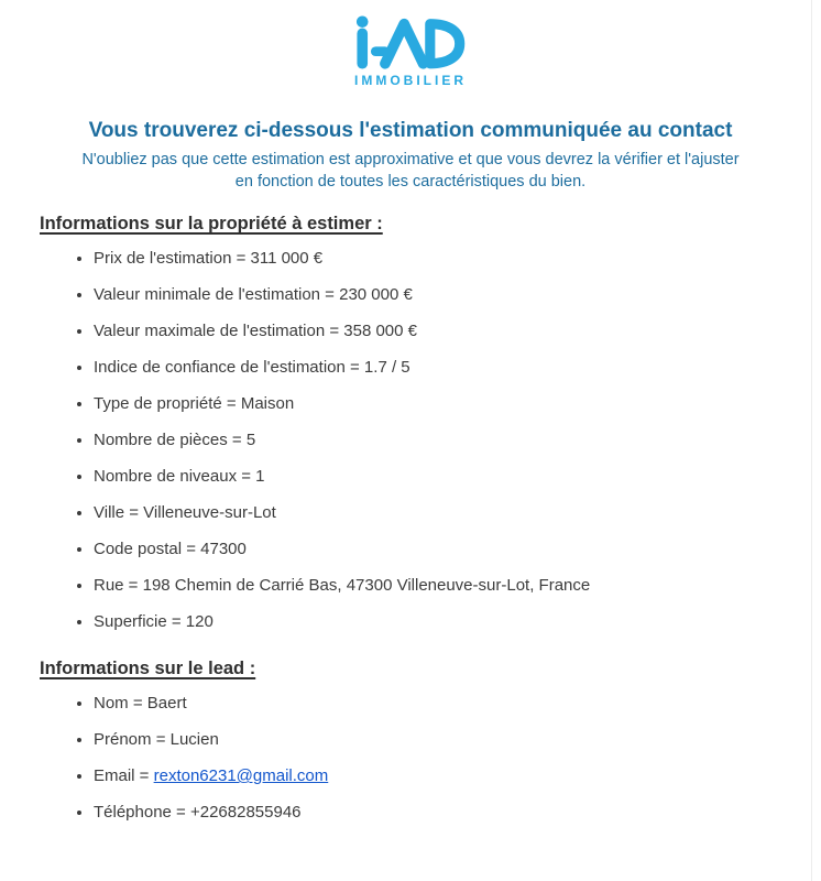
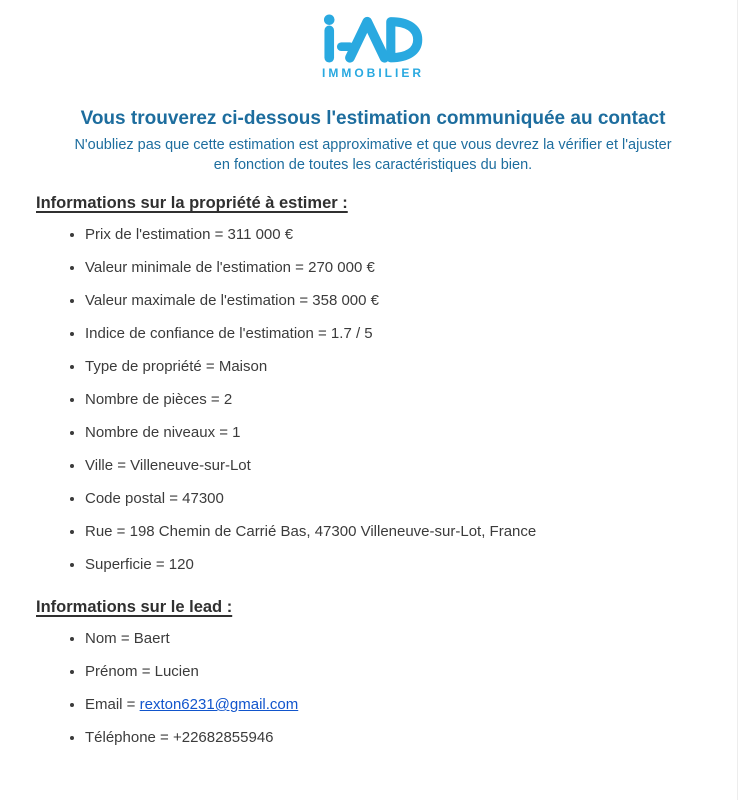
  IMMOBILIER
  Vous trouverez ci-dessous l'estimation communiquée au contact
  N'oubliez pas que cette estimation est approximative et que vous devrez la vérifier et l'ajuster
  en fonction de toutes les caractéristiques du bien.
  Informations sur la propriété à estimer :
  Prix de l'estimation = 311 000 €
- Valeur minimale de l'estimation = 230 000 €
+ Valeur minimale de l'estimation = 270 000 €
  Valeur maximale de l'estimation = 358 000 €
  Indice de confiance de l'estimation = 1.7 / 5
  Type de propriété = Maison
- Nombre de pièces = 5
+ Nombre de pièces = 2
  Nombre de niveaux = 1
  Ville = Villeneuve-sur-Lot
  Code postal = 47300
  Rue = 198 Chemin de Carrié Bas, 47300 Villeneuve-sur-Lot, France
  Superficie = 120
  Informations sur le lead :
  Nom = Baert
  Prénom = Lucien
  Email = rexton6231@gmail.com
  Téléphone = +22682855946
